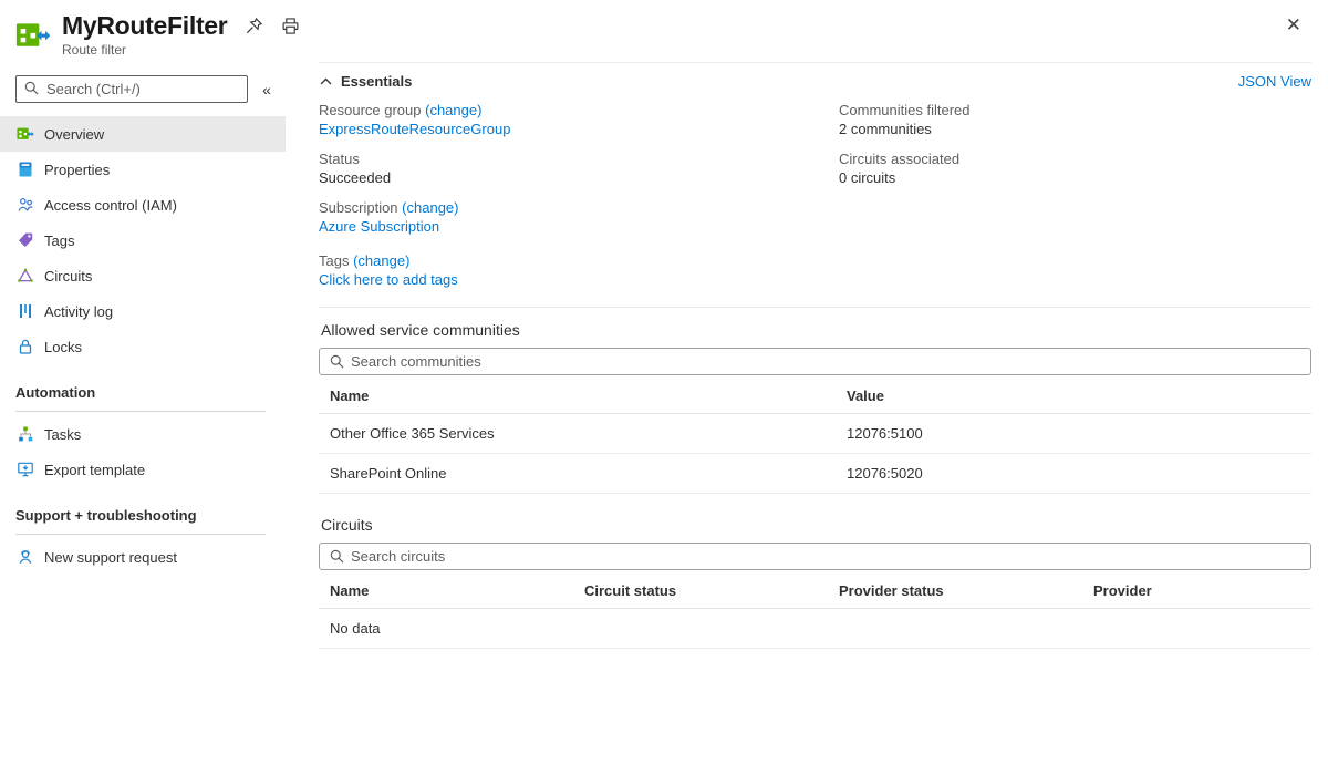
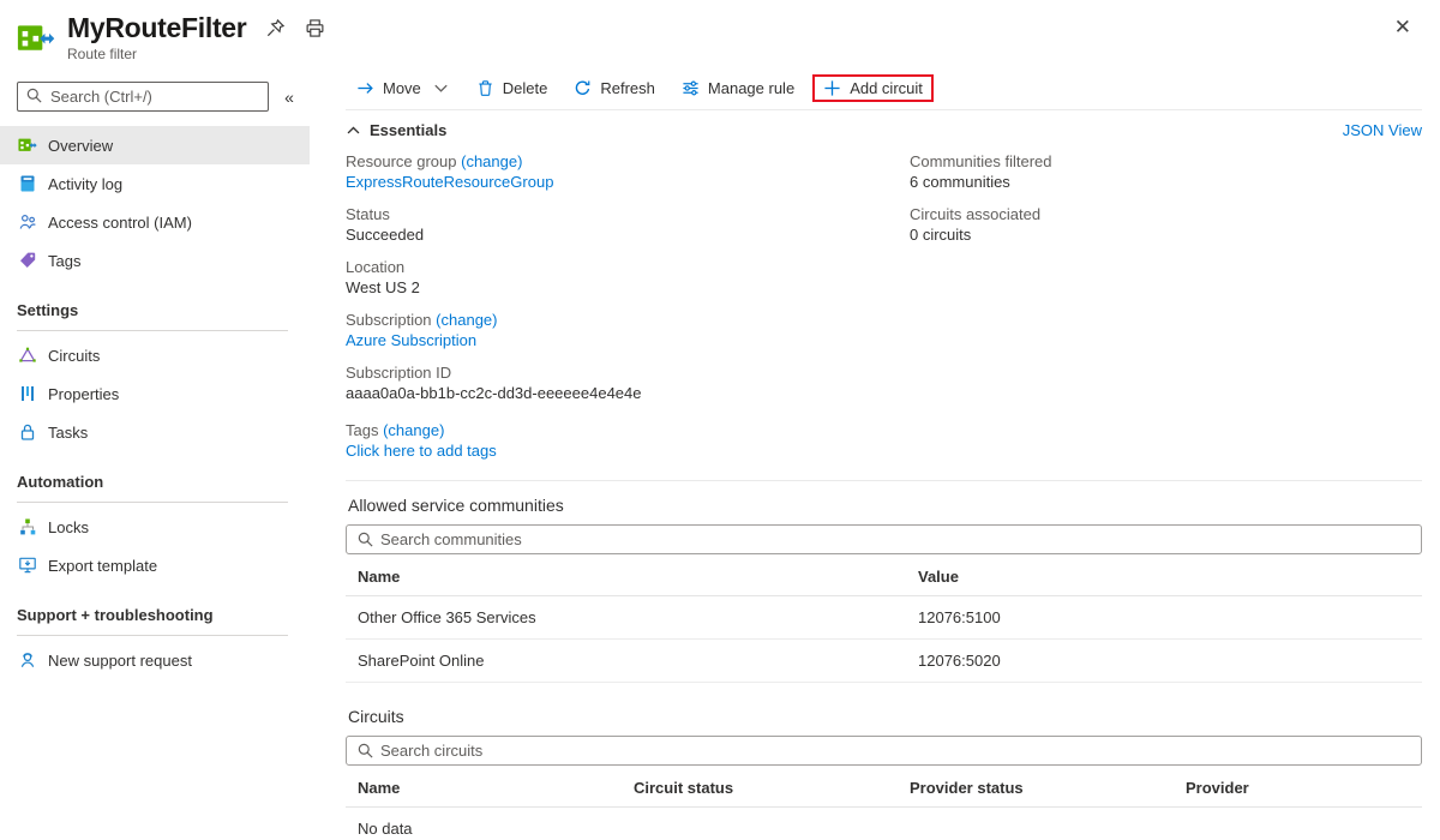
  MyRouteFilter
  Route filter
  ✕
  Search (Ctrl+/)
  «
  Overview
- Properties
+ Activity log
  Access control (IAM)
  Tags
+ Settings
  Circuits
- Activity log
+ Properties
- Locks
+ Tasks
  Automation
- Tasks
+ Locks
  Export template
  Support + troubleshooting
  New support request
+ Move
+ Delete
+ Refresh
+ Manage rule
+ Add circuit
  Essentials
  JSON View
  Resource group (change)
  ExpressRouteResourceGroup
  Status
  Succeeded
+ Location
+ West US 2
  Subscription (change)
  Azure Subscription
+ Subscription ID
+ aaaa0a0a-bb1b-cc2c-dd3d-eeeeee4e4e4e
  Tags (change)
  Click here to add tags
  Communities filtered
- 2 communities
+ 6 communities
  Circuits associated
  0 circuits
  Allowed service communities
  Search communities
  Name
  Value
  Other Office 365 Services
  12076:5100
  SharePoint Online
  12076:5020
  Circuits
  Search circuits
  Name
  Circuit status
  Provider status
  Provider
  No data
